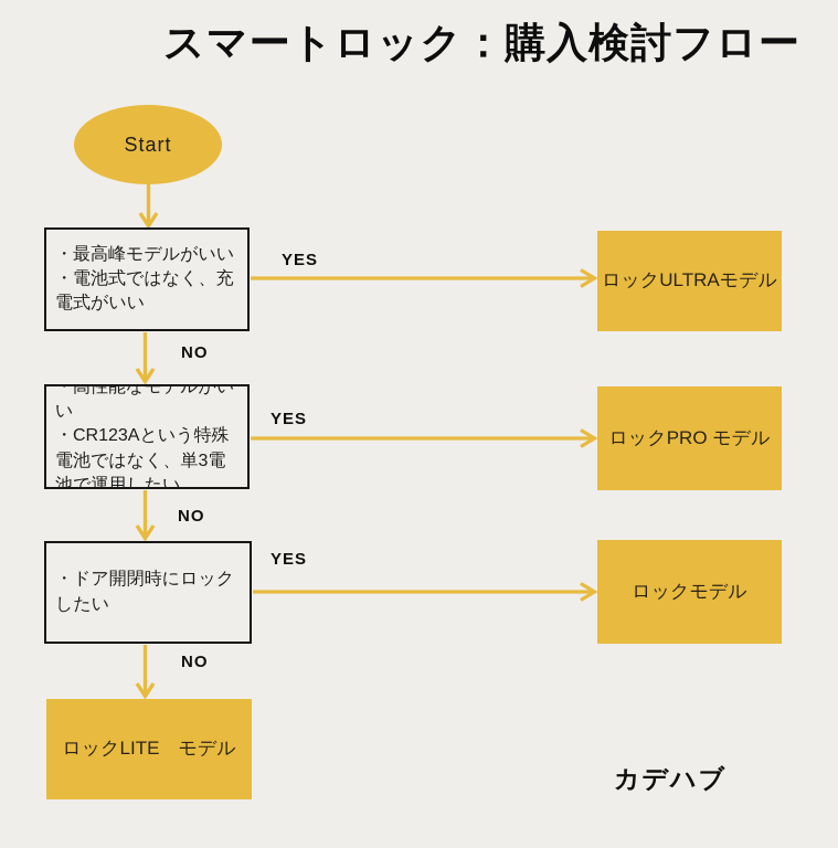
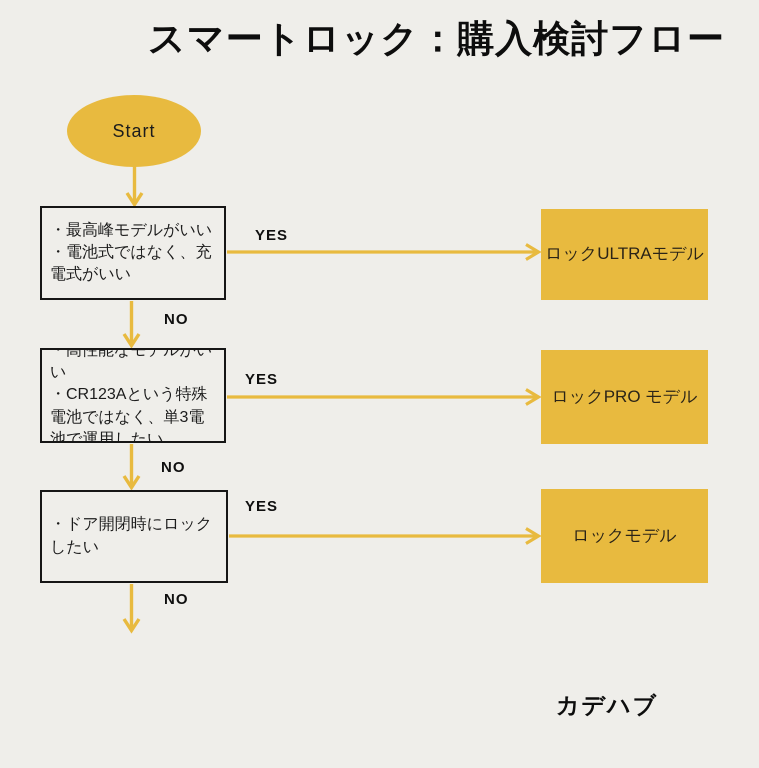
  スマートロック：購入検討フロー
  Start
  ・最高峰モデルがいい
  ・電池式ではなく、充電式がいい
  YES
  ロックULTRAモデル
  NO
  ・高性能なモデルがいい
  ・CR123Aという特殊電池ではなく、単3電池で運用したい
  YES
  ロックPRO モデル
  NO
  ・ドア開閉時にロックしたい
  YES
  ロックモデル
  NO
- ロックLITE モデル
  カデハブ
